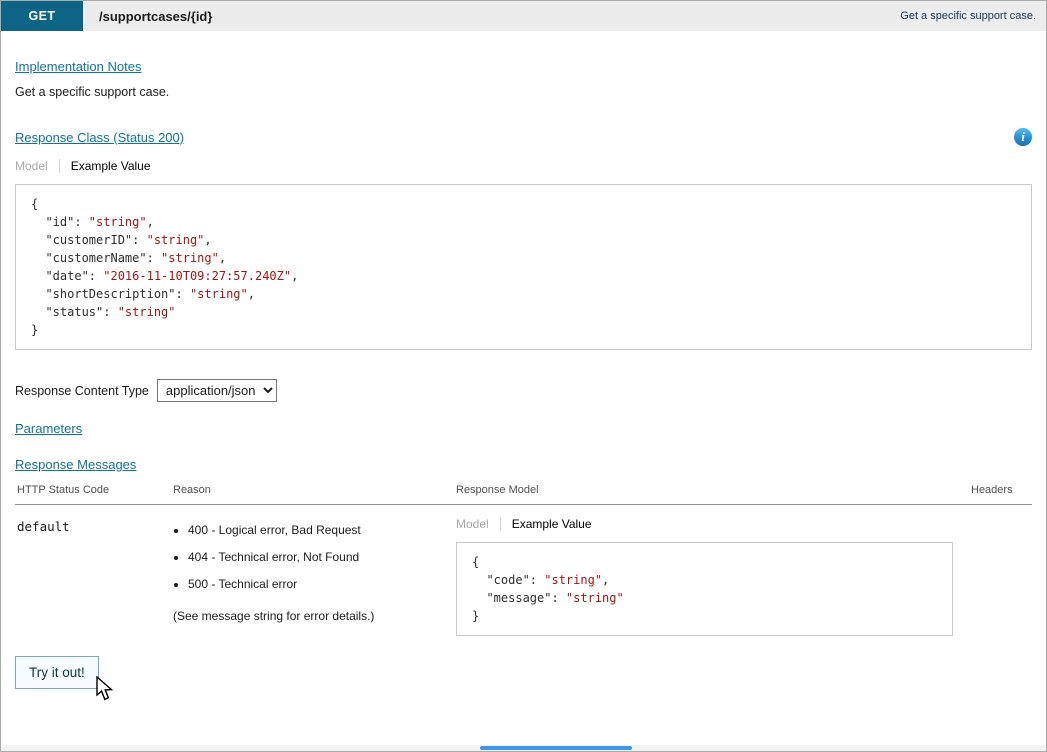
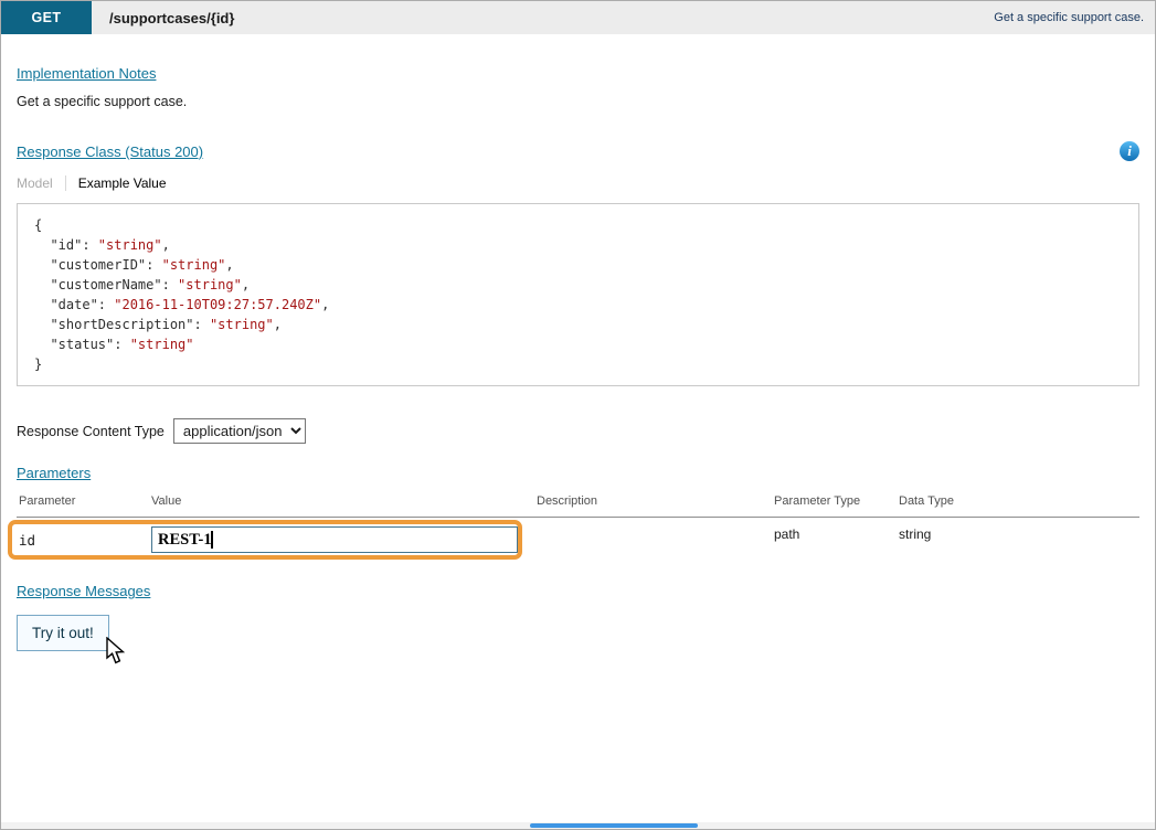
  GET
  /supportcases/{id}
  Get a specific support case.
  Implementation Notes
  Get a specific support case.
  Response Class (Status 200)
  i
  Model
  Example Value
  {
  "id": "string",
  "customerID": "string",
  "customerName": "string",
  "date": "2016-11-10T09:27:57.240Z",
  "shortDescription": "string",
  "status": "string"
  }
  Response Content Type
  application/json
  Parameters
+ Parameter	Value	Description	Parameter Type	Data Type
+ id	REST-1		path	string
  Response Messages
- HTTP Status Code	Reason	Response Model	Headers
- default	400 - Logical error, Bad Request 404 - Technical error, Not Found 500 - Technical error (See message string for error details.)	Model Example Value { "code": "string", "message": "string" }
  Try it out!
